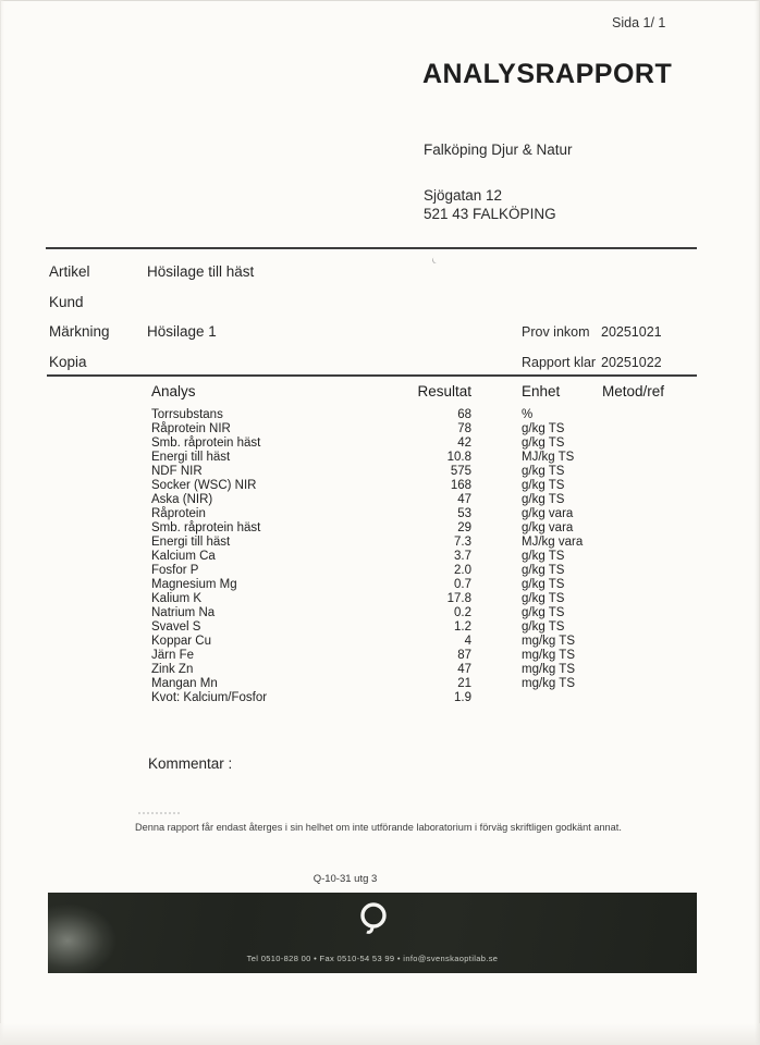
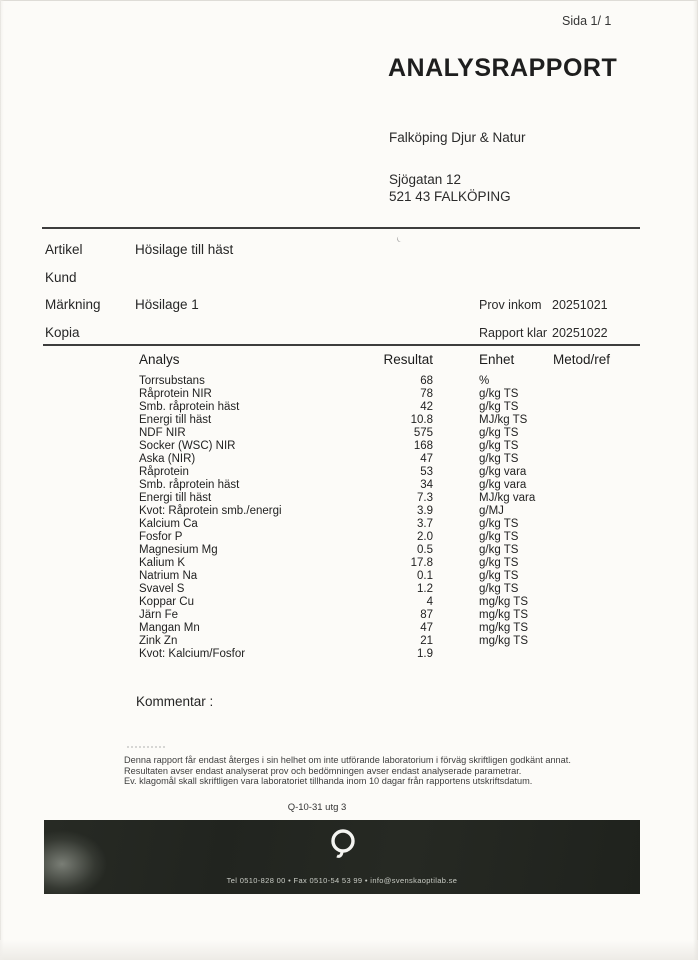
  Sida 1/ 1
  ANALYSRAPPORT
  Falköping Djur & Natur
  Sjögatan 12
  521 43 FALKÖPING
  Artikel
  Hösilage till häst
  Kund
  Märkning
  Hösilage 1
  Kopia
  Prov inkom
  20251021
  Rapport klar
  20251022
  Analys
  Resultat
  Enhet
  Metod/ref
  Torrsubstans
  68
  %
  Råprotein NIR
  78
  g/kg TS
  Smb. råprotein häst
  42
  g/kg TS
  Energi till häst
  10.8
  MJ/kg TS
  NDF NIR
  575
  g/kg TS
  Socker (WSC) NIR
  168
  g/kg TS
  Aska (NIR)
  47
  g/kg TS
  Råprotein
  53
  g/kg vara
  Smb. råprotein häst
- 29
+ 34
  g/kg vara
  Energi till häst
  7.3
  MJ/kg vara
+ Kvot: Råprotein smb./energi
+ 3.9
+ g/MJ
  Kalcium Ca
  3.7
  g/kg TS
  Fosfor P
  2.0
  g/kg TS
  Magnesium Mg
- 0.7
+ 0.5
  g/kg TS
  Kalium K
  17.8
  g/kg TS
  Natrium Na
- 0.2
+ 0.1
  g/kg TS
  Svavel S
  1.2
  g/kg TS
  Koppar Cu
  4
  mg/kg TS
  Järn Fe
  87
  mg/kg TS
- Zink Zn
+ Mangan Mn
  47
  mg/kg TS
- Mangan Mn
+ Zink Zn
  21
  mg/kg TS
  Kvot: Kalcium/Fosfor
  1.9
  Kommentar :
  Denna rapport får endast återges i sin helhet om inte utförande laboratorium i förväg skriftligen godkänt annat.
+ Resultaten avser endast analyserat prov och bedömningen avser endast analyserade parametrar.
+ Ev. klagomål skall skriftligen vara laboratoriet tillhanda inom 10 dagar från rapportens utskriftsdatum.
  Q-10-31 utg 3
  Tel 0510-828 00 • Fax 0510-54 53 99 • info@svenskaoptilab.se
